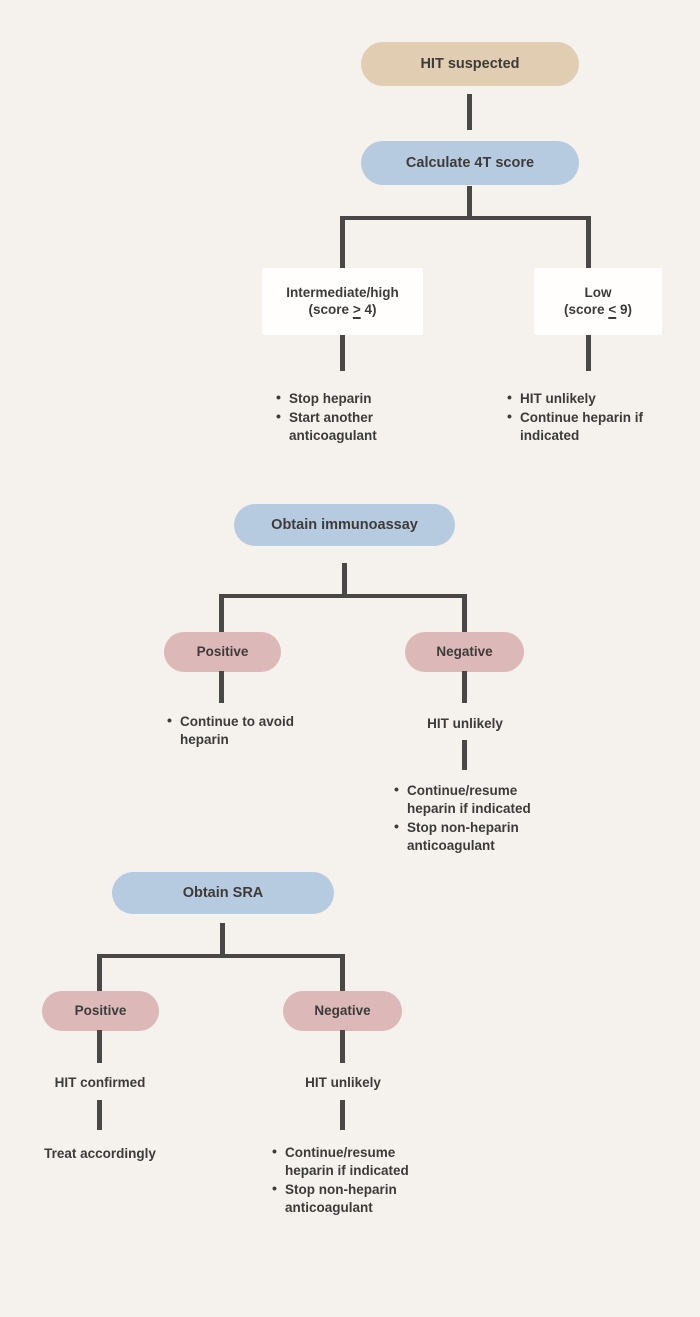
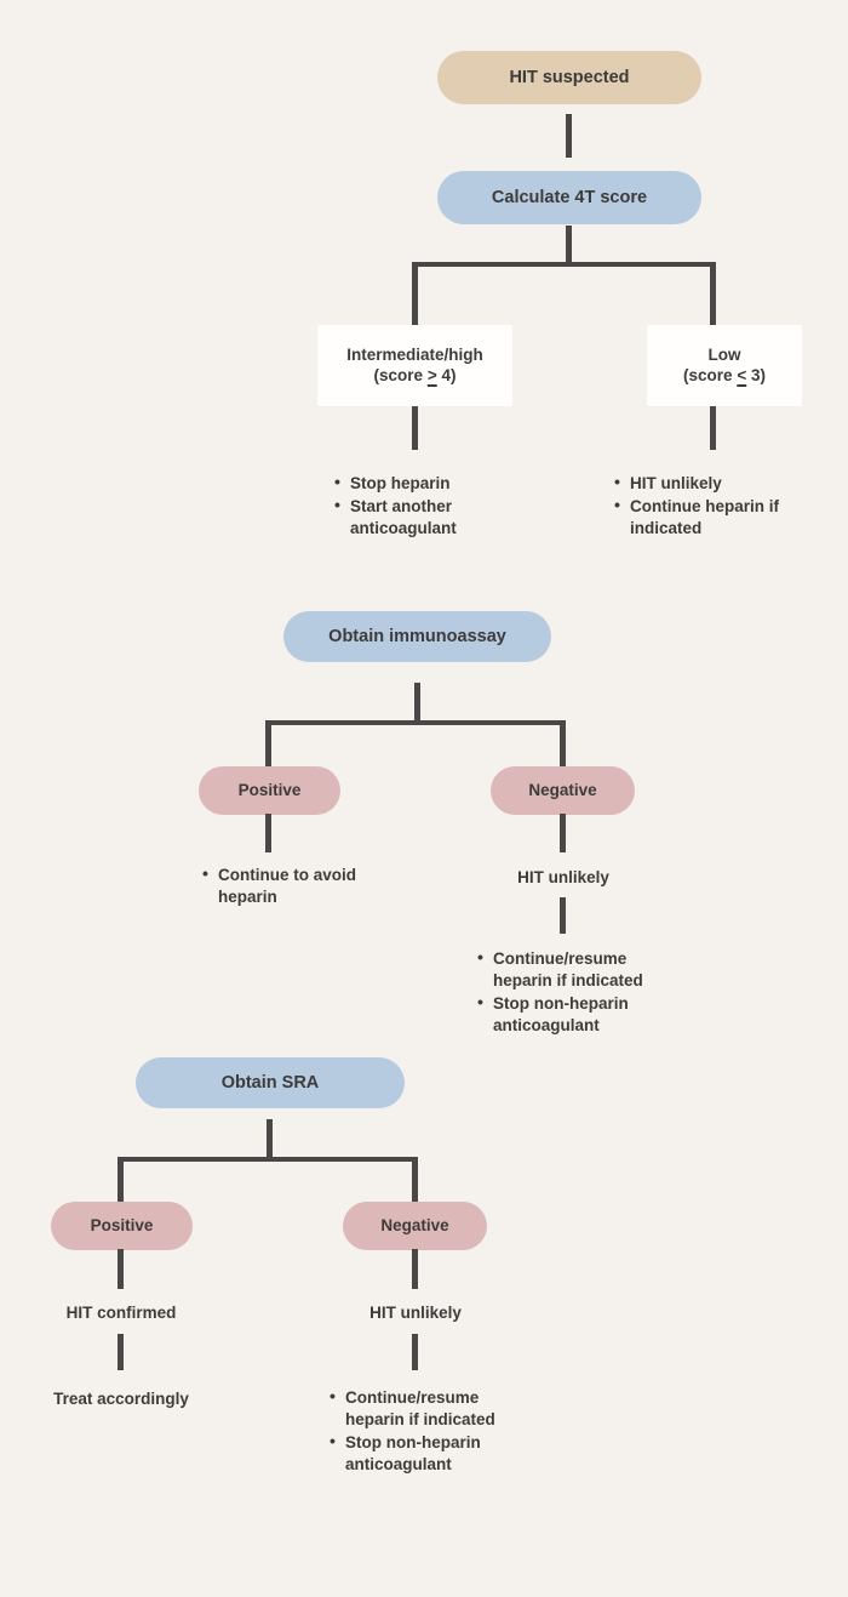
  HIT suspected
  Calculate 4T score
  Intermediate/high
  (score > 4)
  Low
- (score < 9)
+ (score < 3)
  Stop heparin
  Start another anticoagulant
  HIT unlikely
  Continue heparin if indicated
  Obtain immunoassay
  Positive
  Negative
  Continue to avoid heparin
  HIT unlikely
  Continue/resume heparin if indicated
  Stop non-heparin anticoagulant
  Obtain SRA
  Positive
  Negative
  HIT confirmed
  HIT unlikely
  Treat accordingly
  Continue/resume heparin if indicated
  Stop non-heparin anticoagulant
